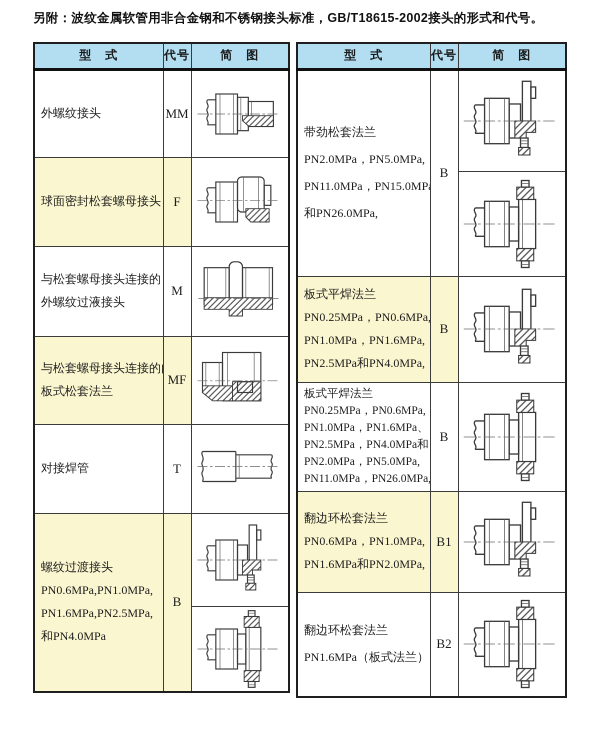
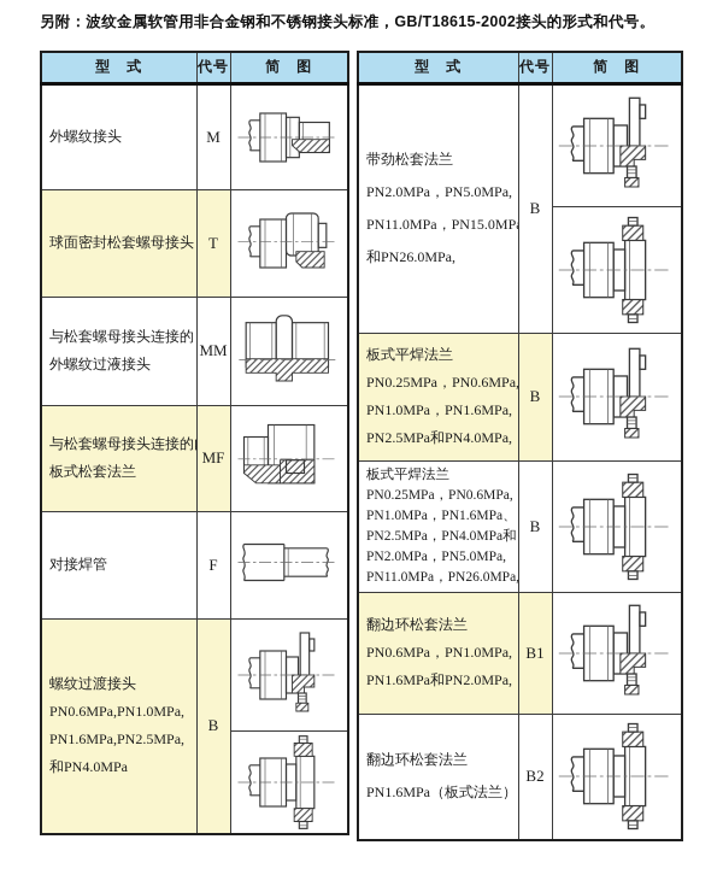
  另附：波纹金属软管用非合金钢和不锈钢接头标准，GB/T18615-2002接头的形式和代号。
  型 式	代号	简 图
- 外螺纹接头	MM
+ 外螺纹接头	M
- 球面密封松套螺母接头	F
+ 球面密封松套螺母接头	T
- 与松套螺母接头连接的外螺纹过液接头	M
+ 与松套螺母接头连接的外螺纹过液接头	MM
  与松套螺母接头连接的板式松套法兰	MF
- 对接焊管	T
+ 对接焊管	F
  螺纹过渡接头PN0.6MPa,PN1.0MPa,PN1.6MPa,PN2.5MPa,和PN4.0MPa	B
  型 式	代号	简 图
  带劲松套法兰PN2.0MPa，PN5.0MPa,PN11.0MPa，PN15.0MP和PN26.0MPa,	B
  板式平焊法兰PN0.25MPa，PN0.6MPaPN1.0MPa，PN1.6MPa,PN2.5MPa和PN4.0MPa,	B
  板式平焊法兰PN0.25MPa，PN0.6MPa,PN1.0MPa，PN1.6MPa、PN2.5MPa，PN4.0MPa和PN2.0MPa，PN5.0MPa,PN11.0MPa，PN26.0MPa	B
  翻边环松套法兰PN0.6MPa，PN1.0MPa,PN1.6MPa和PN2.0MPa,	B1
  翻边环松套法兰PN1.6MPa（板式法兰）	B2
